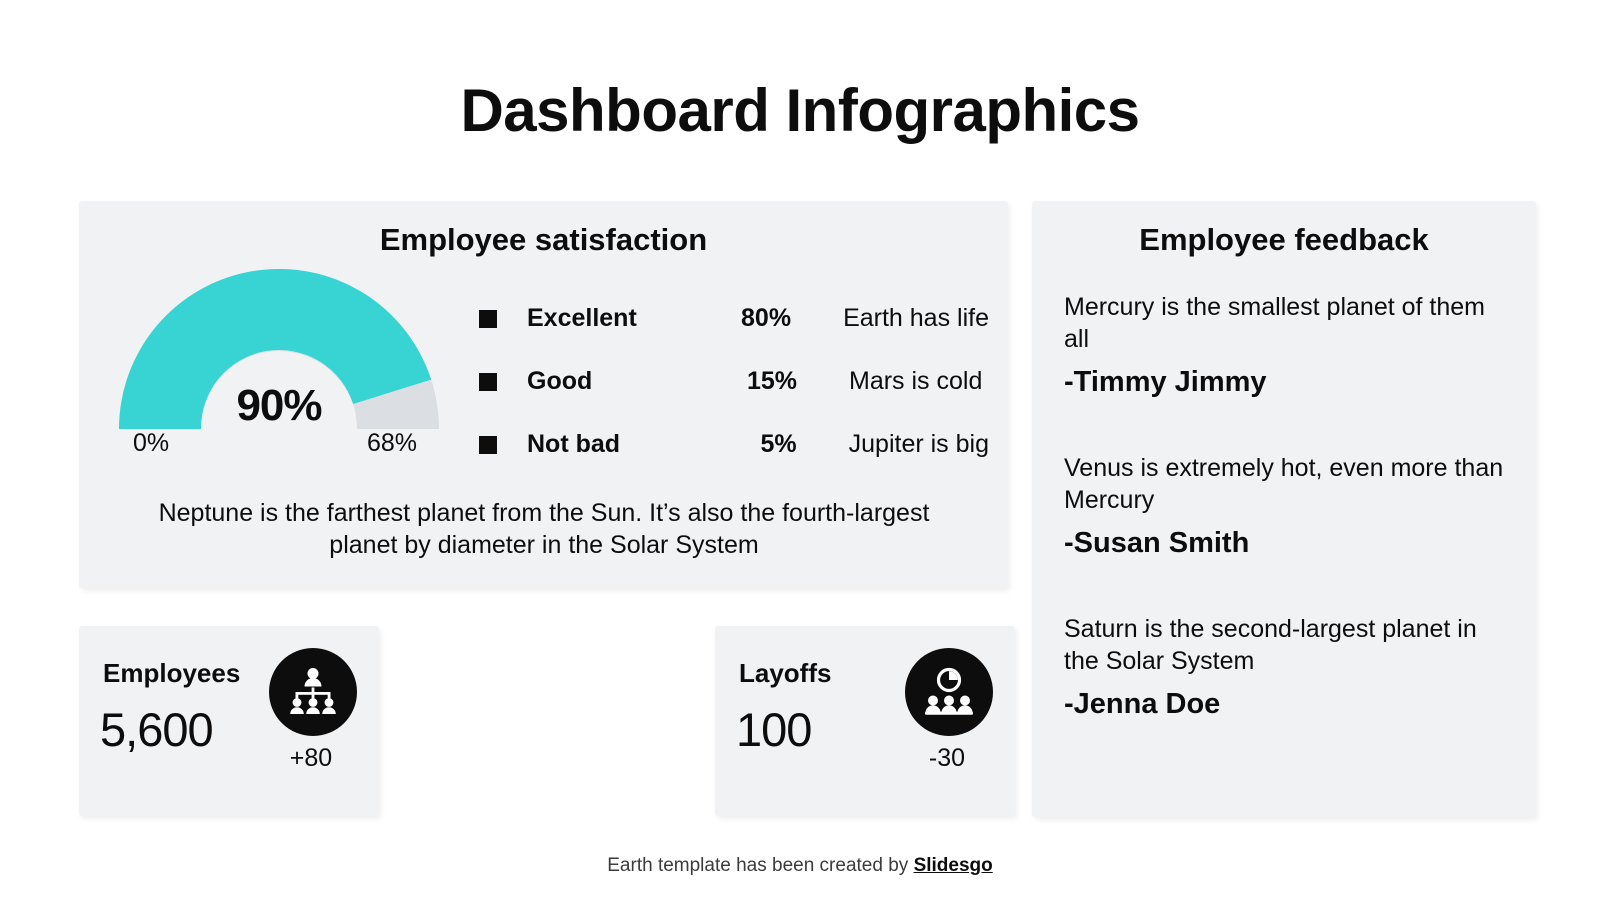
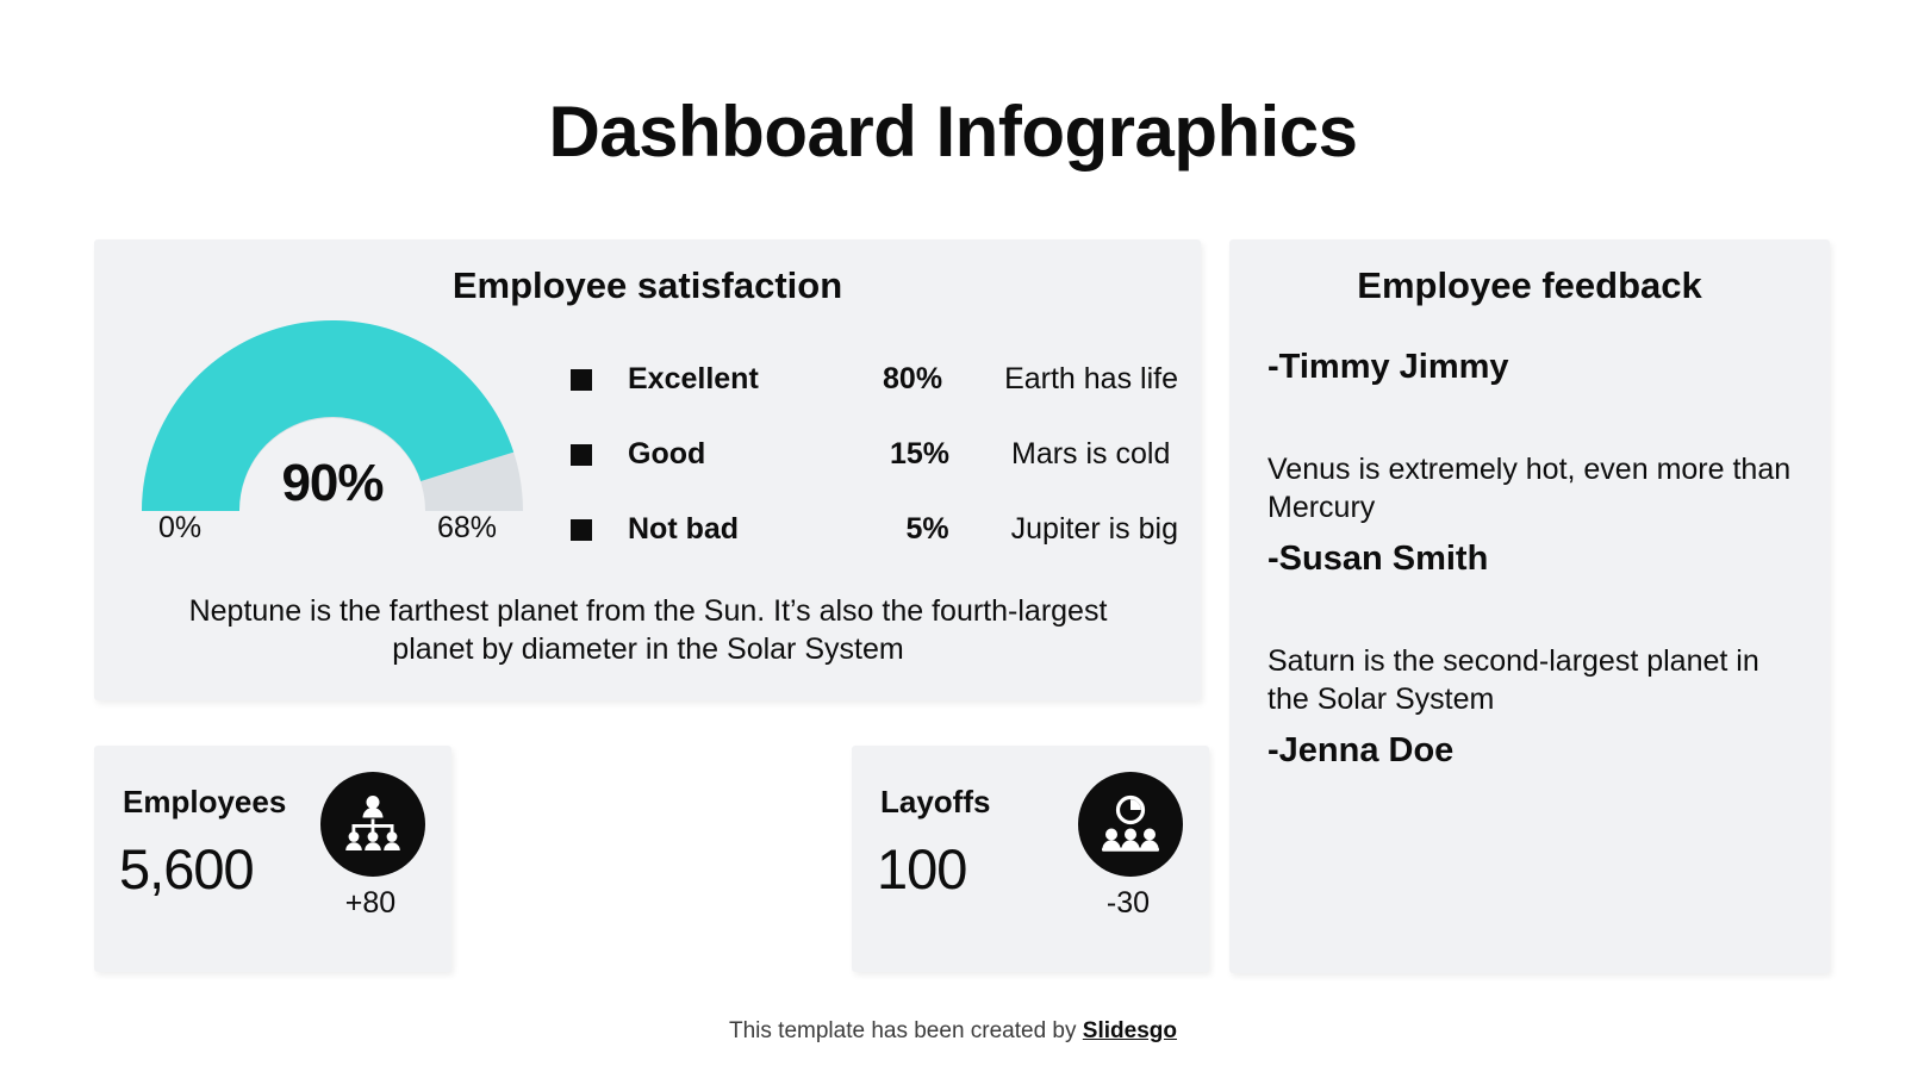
  Dashboard Infographics
  Employee satisfaction
  90%
  0%
  68%
  Excellent
  80%
  Earth has life
  Good
  15%
  Mars is cold
  Not bad
  5%
  Jupiter is big
  Neptune is the farthest planet from the Sun. It’s also the fourth-largest planet by diameter in the Solar System
  Employee feedback
- Mercury is the smallest planet of them all
  -Timmy Jimmy
  Venus is extremely hot, even more than Mercury
  -Susan Smith
  Saturn is the second-largest planet in the Solar System
  -Jenna Doe
  Employees
  5,600
  +80
  Layoffs
  100
  -30
- Earth template has been created by Slidesgo
+ This template has been created by Slidesgo
